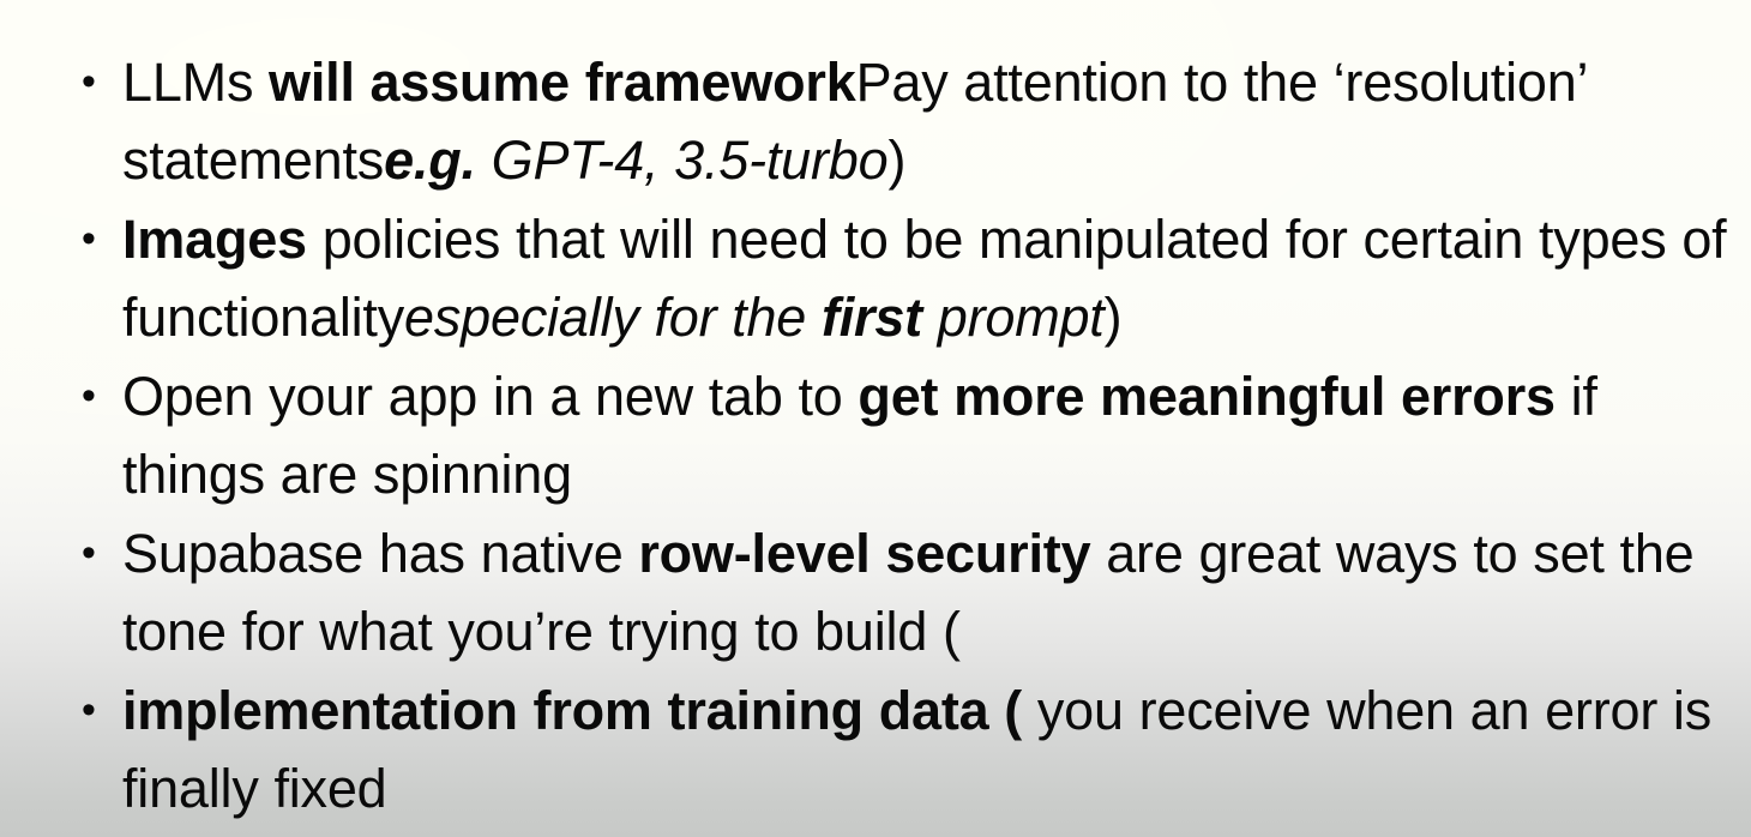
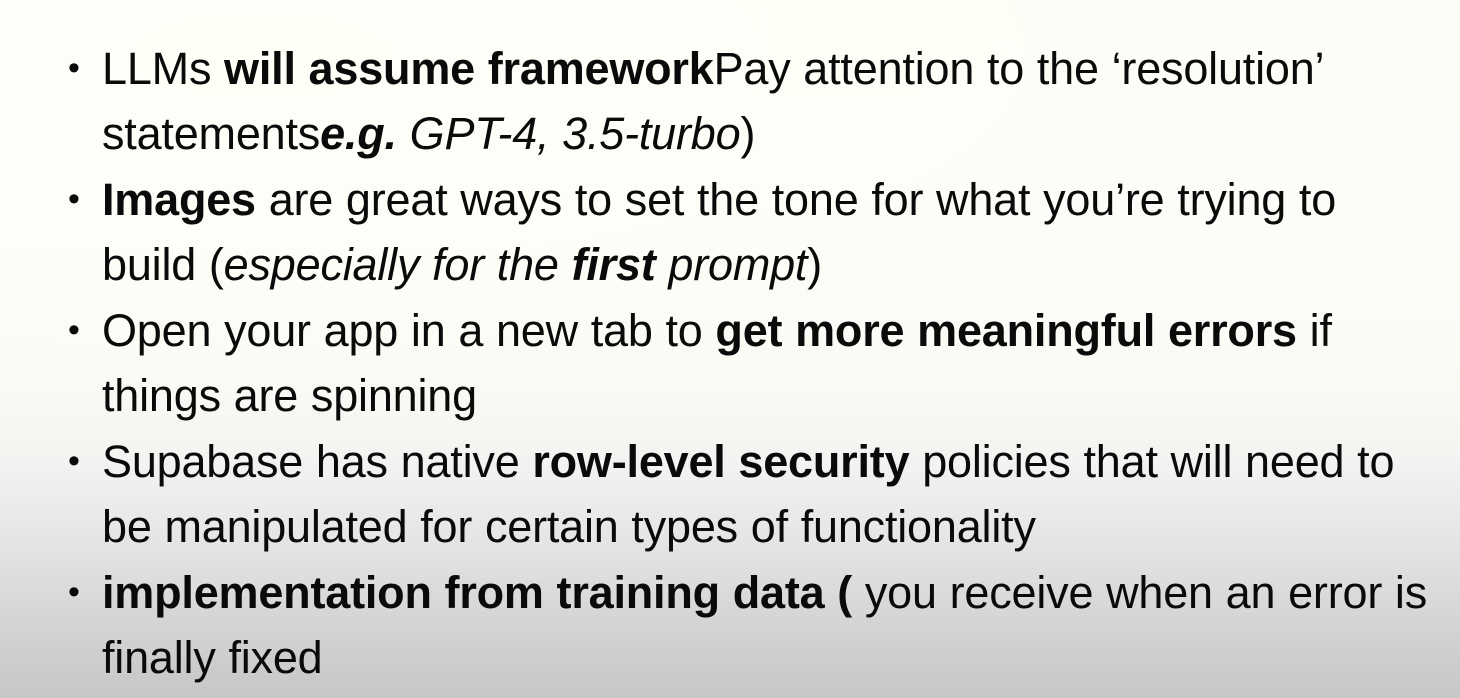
  •
  LLMs will assume frameworkPay attention to the ‘resolution’ statementse.g. GPT-4, 3.5-turbo)
  •
- Images policies that will need to be manipulated for certain types of functionalityespecially for the first prompt)
+ Images are great ways to set the tone for what you’re trying to build (especially for the first prompt)
  •
  Open your app in a new tab to get more meaningful errors if things are spinning
  •
- Supabase has native row-level security are great ways to set the tone for what you’re trying to build (
+ Supabase has native row-level security policies that will need to be manipulated for certain types of functionality
  •
  implementation from training data ( you receive when an error is finally fixed
